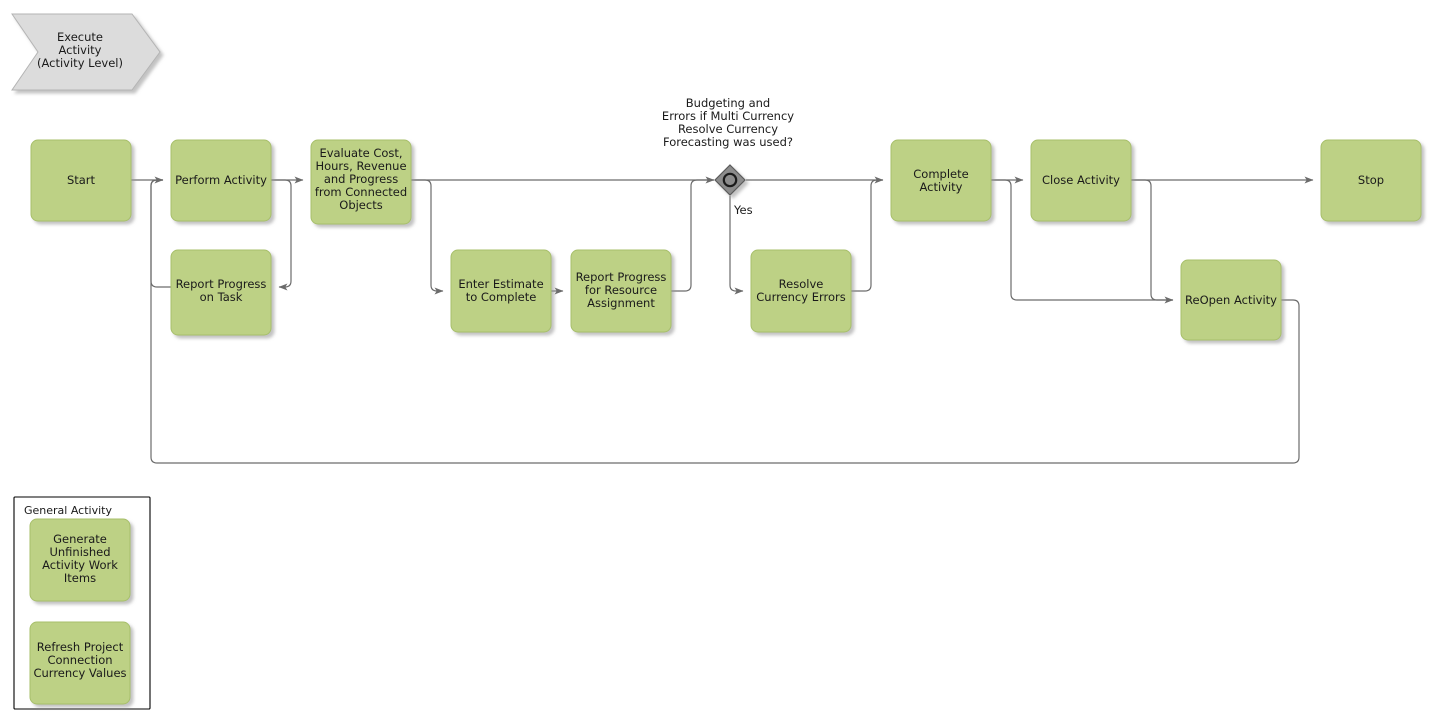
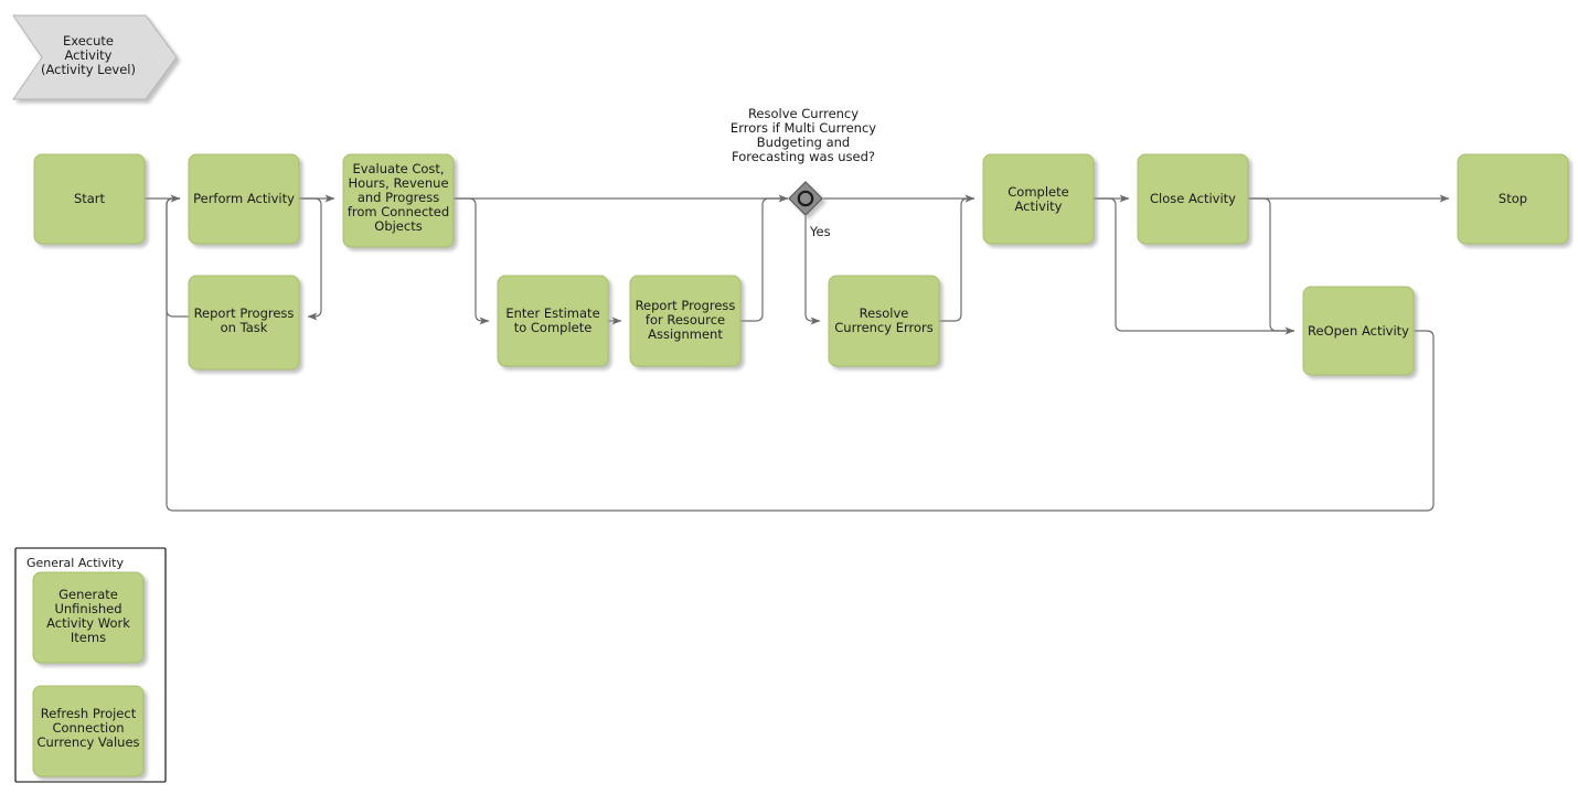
  Execute
  Activity
  (Activity Level)
- Budgeting and
+ Resolve Currency
  Errors if Multi Currency
- Resolve Currency
+ Budgeting and
  Forecasting was used?
  Yes
  Start
  Perform Activity
  Evaluate Cost,
  Hours, Revenue
  and Progress
  from Connected
  Objects
  Report Progress
  on Task
  Enter Estimate
  to Complete
  Report Progress
  for Resource
  Assignment
  Resolve
  Currency Errors
  Complete
  Activity
  Close Activity
  ReOpen Activity
  Stop
  General Activity
  Generate
  Unfinished
  Activity Work
  Items
  Refresh Project
  Connection
  Currency Values
